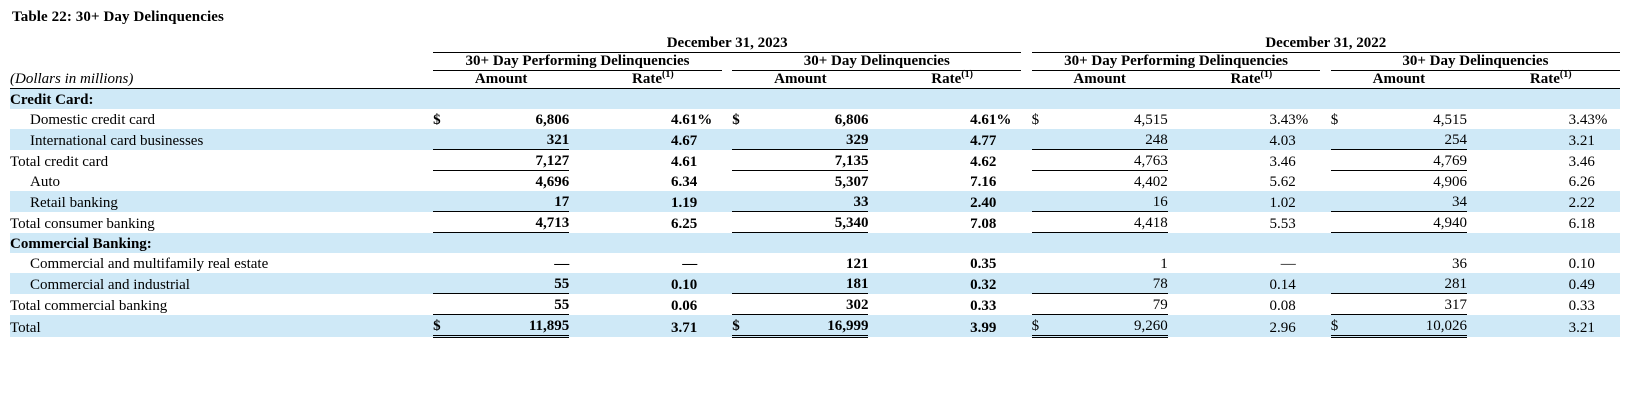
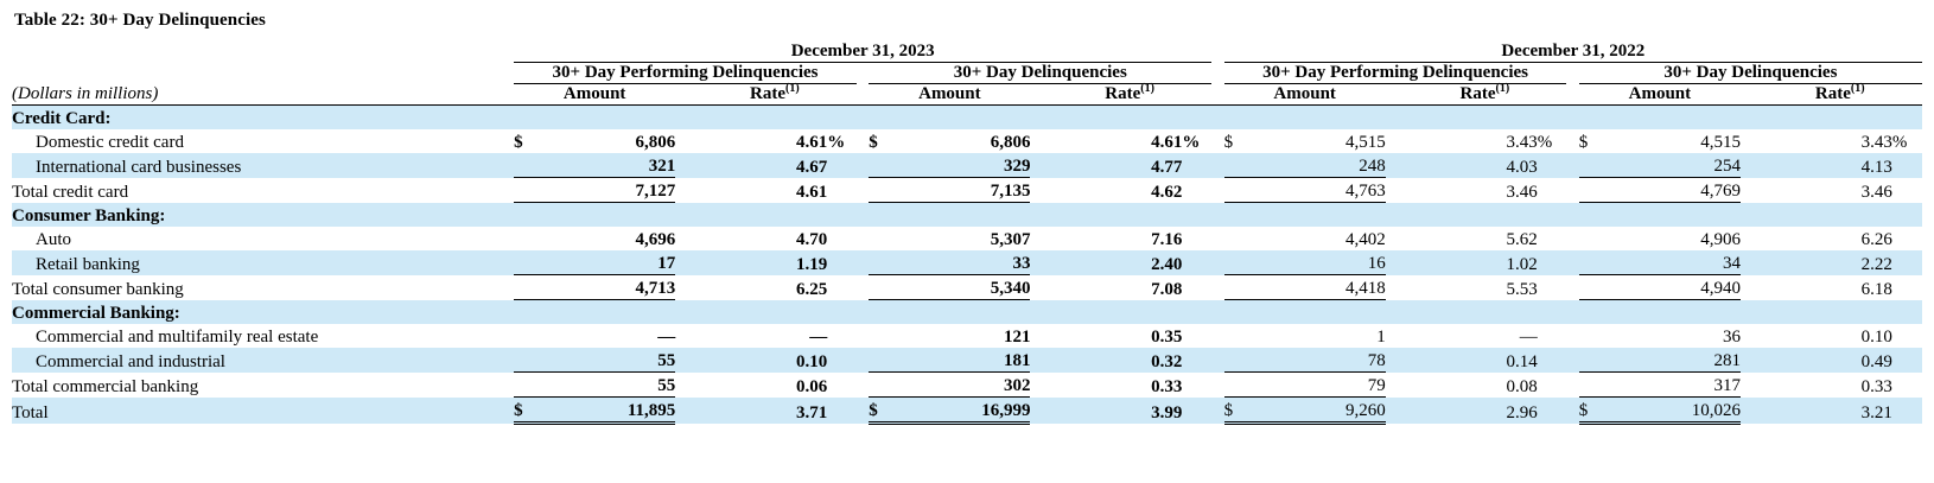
  Table 22: 30+ Day Delinquencies
  	December 31, 2023		December 31, 2022
  	30+ Day Performing Delinquencies		30+ Day Delinquencies		30+ Day Performing Delinquencies		30+ Day Delinquencies
  (Dollars in millions)	Amount		Rate(1)		Amount		Rate(1)		Amount		Rate(1)		Amount		Rate(1)
  Credit Card:
  Domestic credit card	$	6,806		4.61	%		$	6,806		4.61	%		$	4,515		3.43	%		$	4,515		3.43	%
- International card businesses		321		4.67				329		4.77				248		4.03				254		3.21
+ International card businesses		321		4.67				329		4.77				248		4.03				254		4.13
  Total credit card		7,127		4.61				7,135		4.62				4,763		3.46				4,769		3.46
+ Consumer Banking:
- Auto		4,696		6.34				5,307		7.16				4,402		5.62				4,906		6.26
+ Auto		4,696		4.70				5,307		7.16				4,402		5.62				4,906		6.26
  Retail banking		17		1.19				33		2.40				16		1.02				34		2.22
  Total consumer banking		4,713		6.25				5,340		7.08				4,418		5.53				4,940		6.18
  Commercial Banking:
  Commercial and multifamily real estate		—		—				121		0.35				1		—				36		0.10
  Commercial and industrial		55		0.10				181		0.32				78		0.14				281		0.49
  Total commercial banking		55		0.06				302		0.33				79		0.08				317		0.33
  Total	$	11,895		3.71			$	16,999		3.99			$	9,260		2.96			$	10,026		3.21
